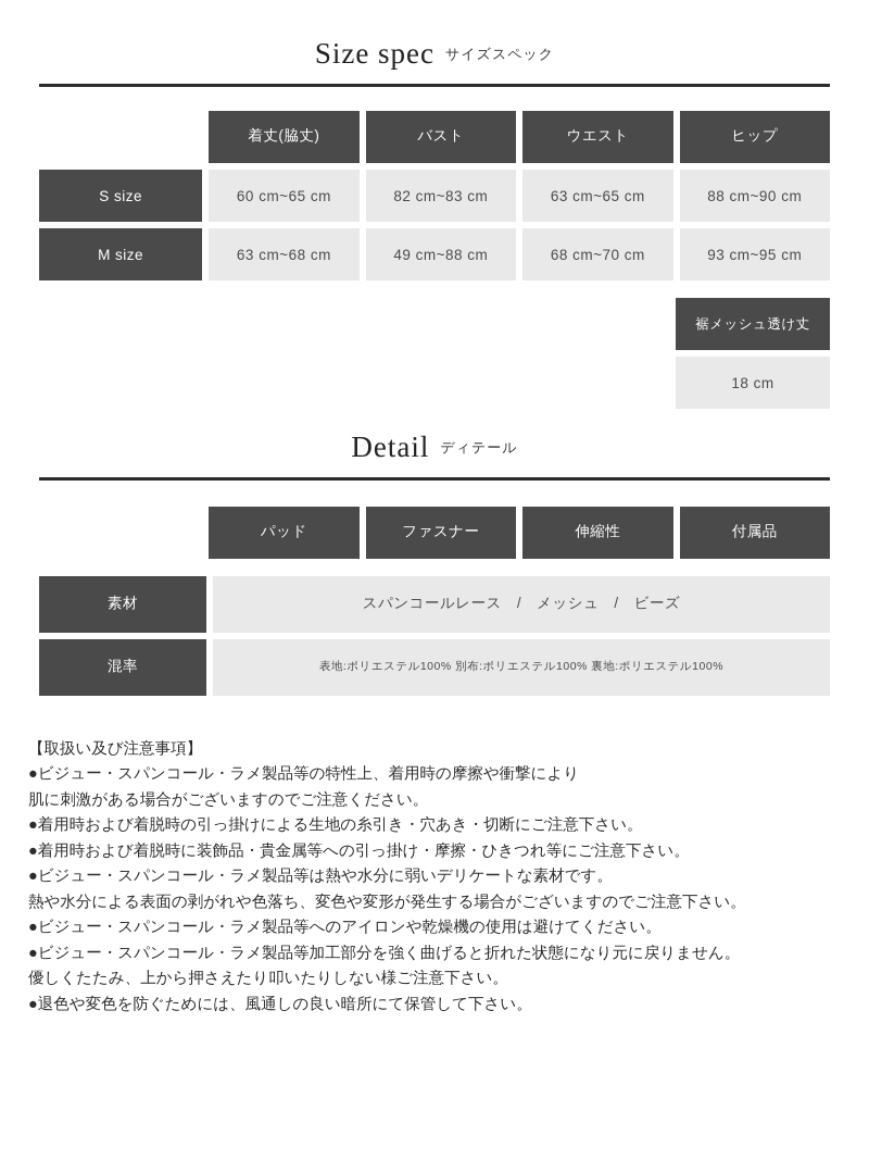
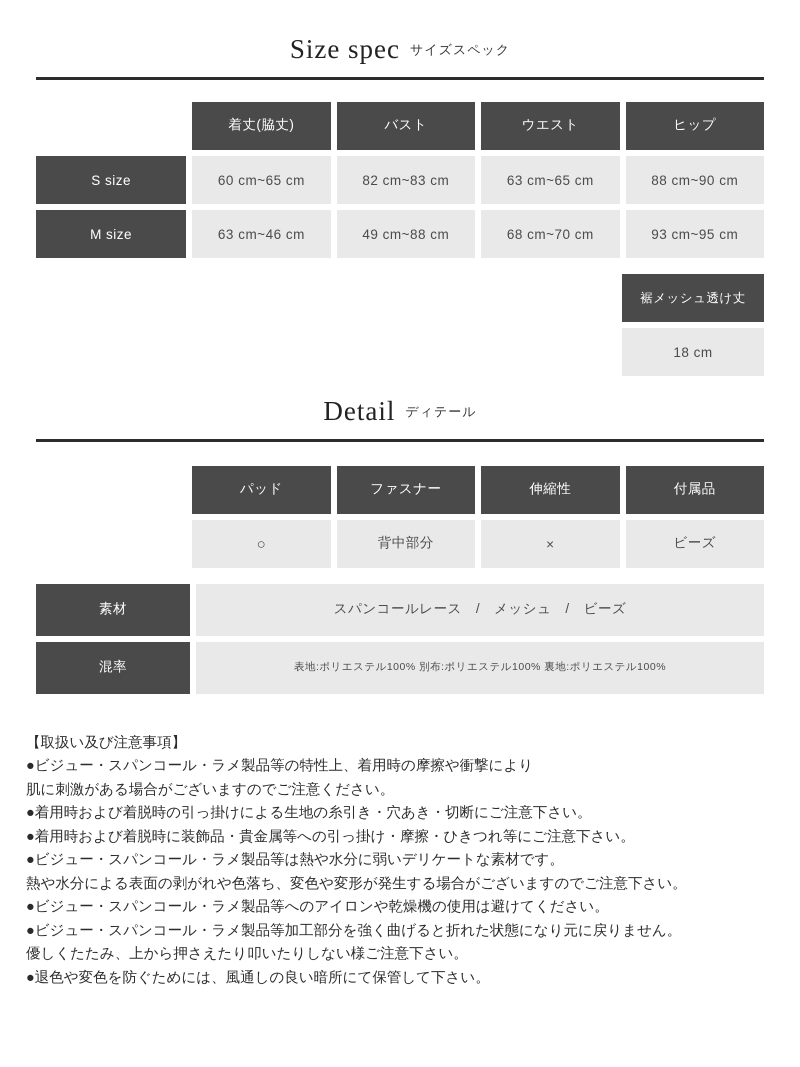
  Size spec サイズスペック
  着丈(脇丈)
  バスト
  ウエスト
  ヒップ
  S size
  60 cm~65 cm
  82 cm~83 cm
  63 cm~65 cm
  88 cm~90 cm
  M size
- 63 cm~68 cm
+ 63 cm~46 cm
  49 cm~88 cm
  68 cm~70 cm
  93 cm~95 cm
  裾メッシュ透け丈
  18 cm
  Detail ディテール
  パッド
  ファスナー
  伸縮性
  付属品
+ ○
+ 背中部分
+ ×
+ ビーズ
  素材
  スパンコールレース / メッシュ / ビーズ
  混率
  表地:ポリエステル100% 別布:ポリエステル100% 裏地:ポリエステル100%
  【取扱い及び注意事項】
  ●ビジュー・スパンコール・ラメ製品等の特性上、着用時の摩擦や衝撃により
  肌に刺激がある場合がございますのでご注意ください。
  ●着用時および着脱時の引っ掛けによる生地の糸引き・穴あき・切断にご注意下さい。
  ●着用時および着脱時に装飾品・貴金属等への引っ掛け・摩擦・ひきつれ等にご注意下さい。
  ●ビジュー・スパンコール・ラメ製品等は熱や水分に弱いデリケートな素材です。
  熱や水分による表面の剥がれや色落ち、変色や変形が発生する場合がございますのでご注意下さい。
  ●ビジュー・スパンコール・ラメ製品等へのアイロンや乾燥機の使用は避けてください。
  ●ビジュー・スパンコール・ラメ製品等加工部分を強く曲げると折れた状態になり元に戻りません。
  優しくたたみ、上から押さえたり叩いたりしない様ご注意下さい。
  ●退色や変色を防ぐためには、風通しの良い暗所にて保管して下さい。
